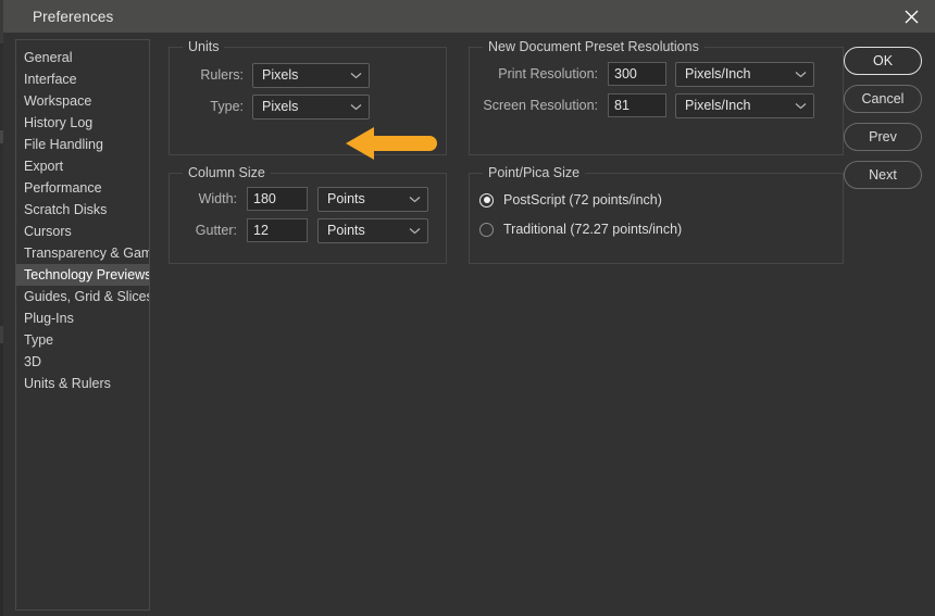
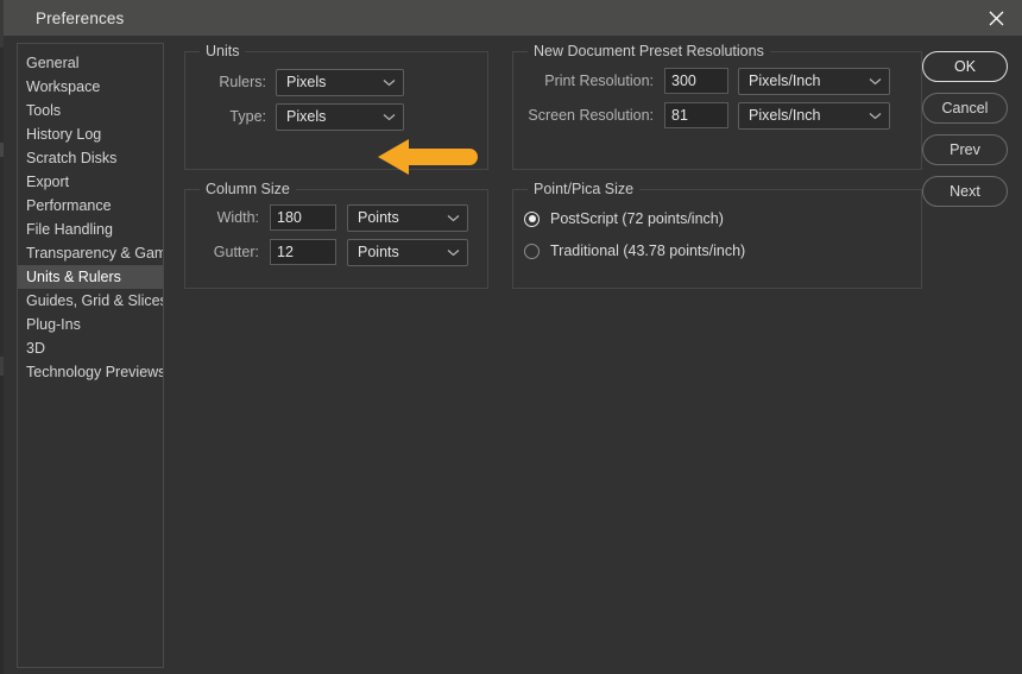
  Preferences
  General
- Interface
  Workspace
+ Tools
  History Log
- File Handling
+ Scratch Disks
  Export
  Performance
- Scratch Disks
+ File Handling
- Cursors
  Transparency & Gam
- Technology Previews
+ Units & Rulers
  Guides, Grid & Slice
  Plug-Ins
- Type
  3D
- Units & Rulers
+ Technology Previews
  Units
  Rulers:
  Pixels
  Type:
  Pixels
  Column Size
  Width:
  180
  Points
  Gutter:
  12
  Points
  New Document Preset Resolutions
  Print Resolution:
  300
  Pixels/Inch
  Screen Resolution:
  81
  Pixels/Inch
  Point/Pica Size
  PostScript (72 points/inch)
- Traditional (72.27 points/inch)
+ Traditional (43.78 points/inch)
  OK
  Cancel
  Prev
  Next
